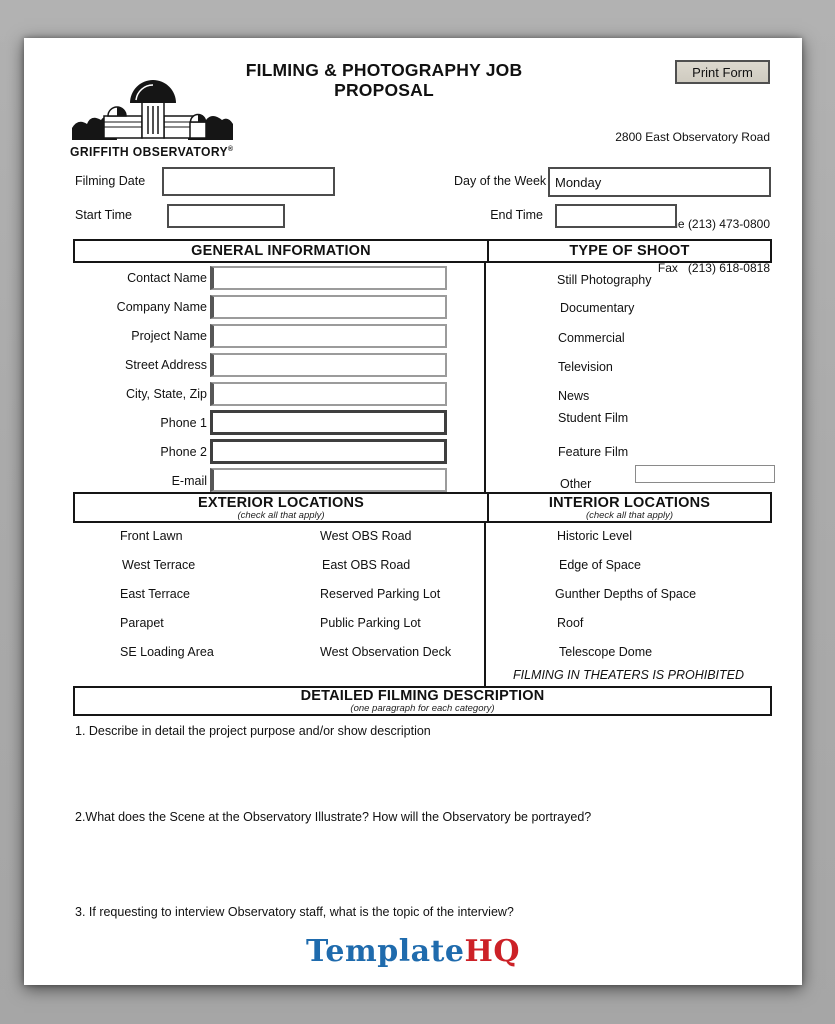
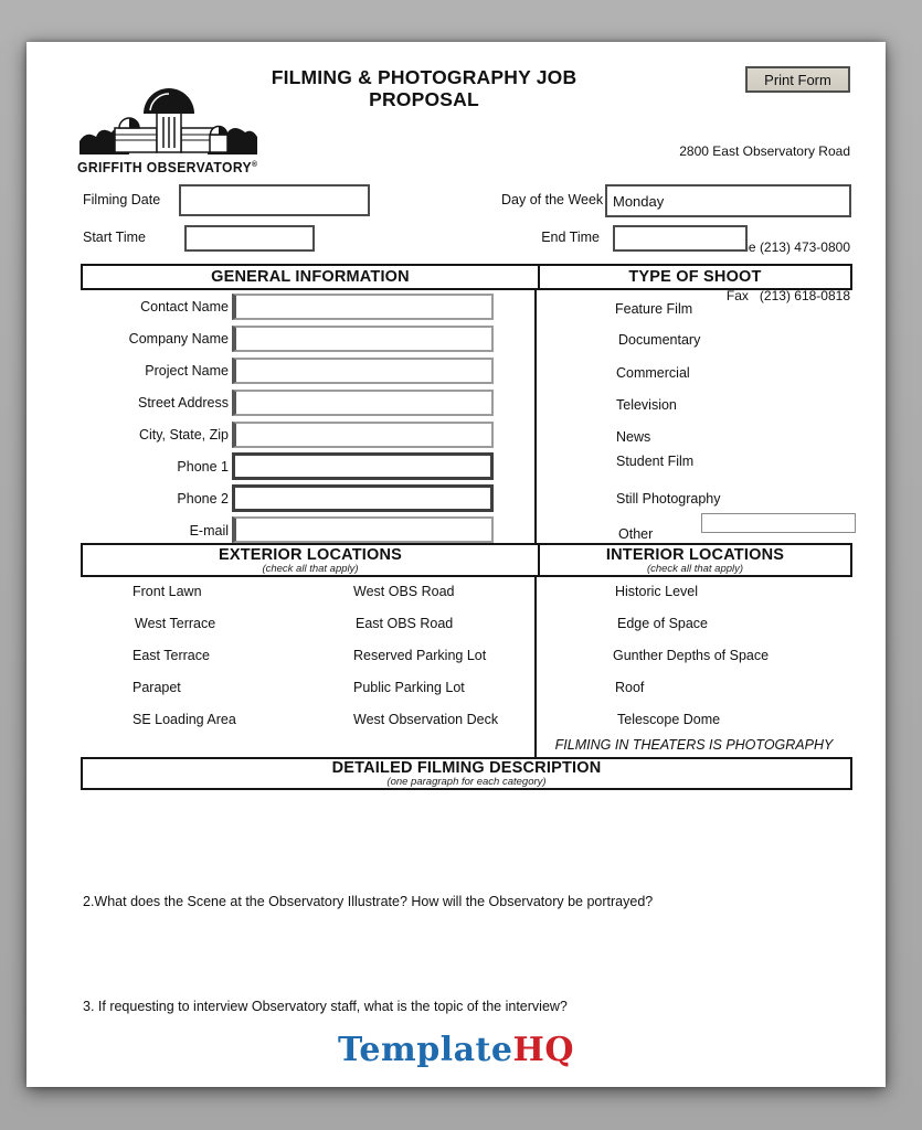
  Print Form
  FILMING & PHOTOGRAPHY JOB
  PROPOSAL
  GRIFFITH OBSERVATORY
  2800 East Observatory Road
  e (213) 473-0800
  Fax (213) 618-0818
  Filming Date
  Day of the Week
  Monday
  Start Time
  End Time
  GENERAL INFORMATION
  TYPE OF SHOOT
  Contact Name
  Company Name
  Project Name
  Street Address
  City, State, Zip
  Phone 1
  Phone 2
  E-mail
- Still Photography
+ Feature Film
  Documentary
  Commercial
  Television
  News
  Student Film
- Feature Film
+ Still Photography
  Other
  EXTERIOR LOCATIONS
  (check all that apply)
  INTERIOR LOCATIONS
  (check all that apply)
  Front Lawn
  West Terrace
  East Terrace
  Parapet
  SE Loading Area
  West OBS Road
  East OBS Road
  Reserved Parking Lot
  Public Parking Lot
  West Observation Deck
  Historic Level
  Edge of Space
  Gunther Depths of Space
  Roof
  Telescope Dome
- FILMING IN THEATERS IS PROHIBITED
+ FILMING IN THEATERS IS PHOTOGRAPHY
  DETAILED FILMING DESCRIPTION
  (one paragraph for each category)
- 1. Describe in detail the project purpose and/or show description
  2.What does the Scene at the Observatory Illustrate? How will the Observatory be portrayed?
  3. If requesting to interview Observatory staff, what is the topic of the interview?
  TemplateHQ
